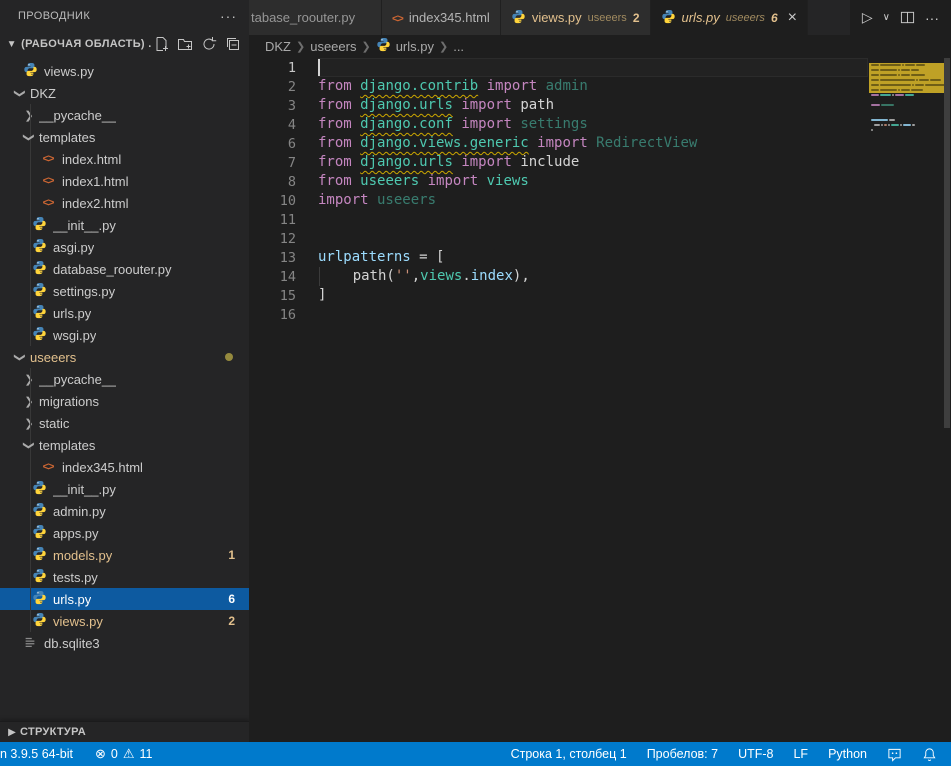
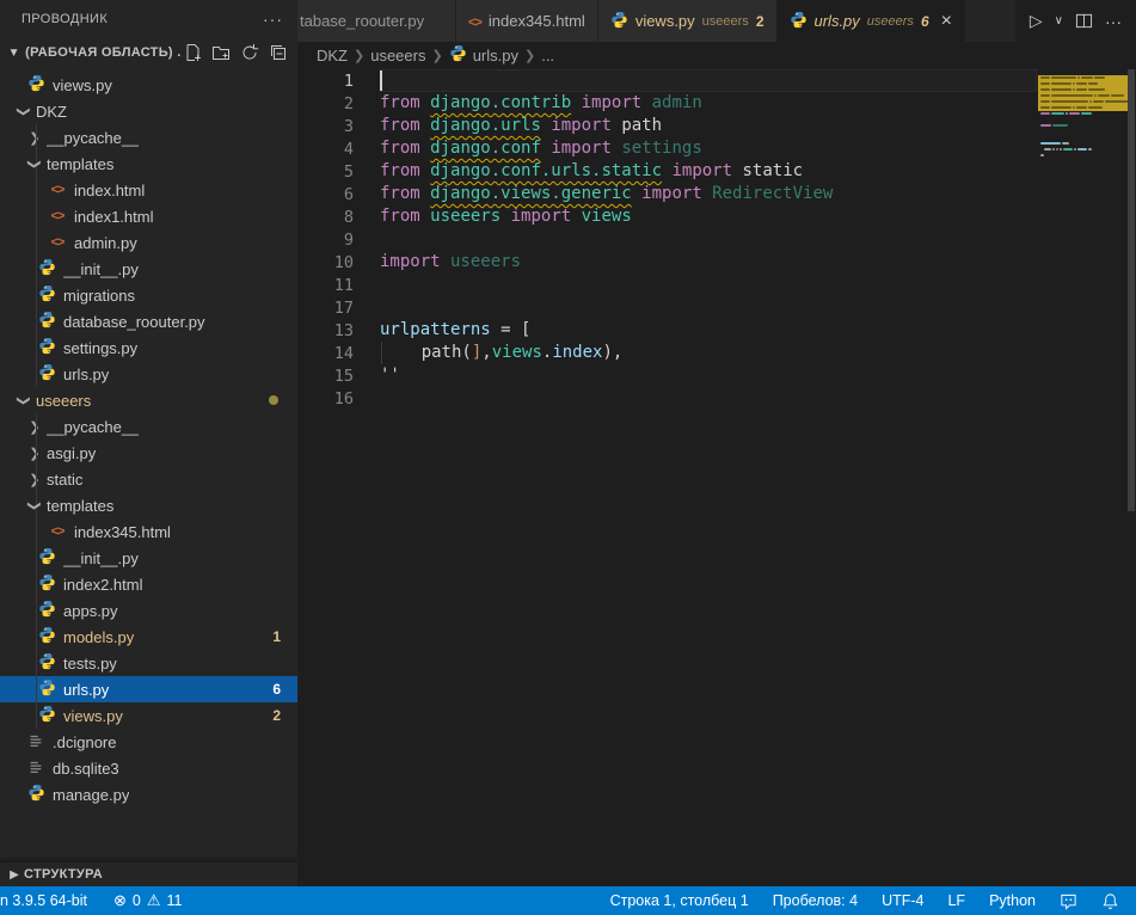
  ПРОВОДНИК
  ···
  ▼
  (РАБОЧАЯ ОБЛАСТЬ) .
  views.py
  DKZ
  ❯
  __pycache__
  templates
  <>
  index.html
  <>
  index1.html
  <>
- index2.html
+ admin.py
  __init__.py
- asgi.py
+ migrations
  database_roouter.py
  settings.py
  urls.py
- wsgi.py
  useeers
  ❯
  __pycache__
  ❯
- migrations
+ asgi.py
  ❯
  static
  templates
  <>
  index345.html
  __init__.py
- admin.py
+ index2.html
  apps.py
  models.py
  1
  tests.py
  urls.py
  6
  views.py
  2
+ .dcignore
  db.sqlite3
+ manage.py
  ▶
  СТРУКТУРА
  tabase_roouter.py
  <>
  index345.html
  views.py
  useeers
  2
  urls.py
  useeers
  6
  ×
  ▷
  ∨
  ···
  DKZ
  ❯
  useeers
  ❯
  urls.py
  ❯
  ...
  1
  2
  from django.contrib import admin
  3
  from django.urls import path
  4
  from django.conf import settings
+ 5
+ from django.conf.urls.static import static
  6
  from django.views.generic import RedirectView
- 7
- from django.urls import include
  8
  from useeers import views
+ 9
  10
  import useeers
  11
- 12
+ 17
  13
  urlpatterns = [
  14
- path('',views.index),
+ path(],views.index),
  15
- ]
+ ''
  16
  n 3.9.5 64-bit
  ⊗
  0
  ⚠
  11
  Строка 1, столбец 1
- Пробелов: 7
+ Пробелов: 4
- UTF-8
+ UTF-4
  LF
  Python
